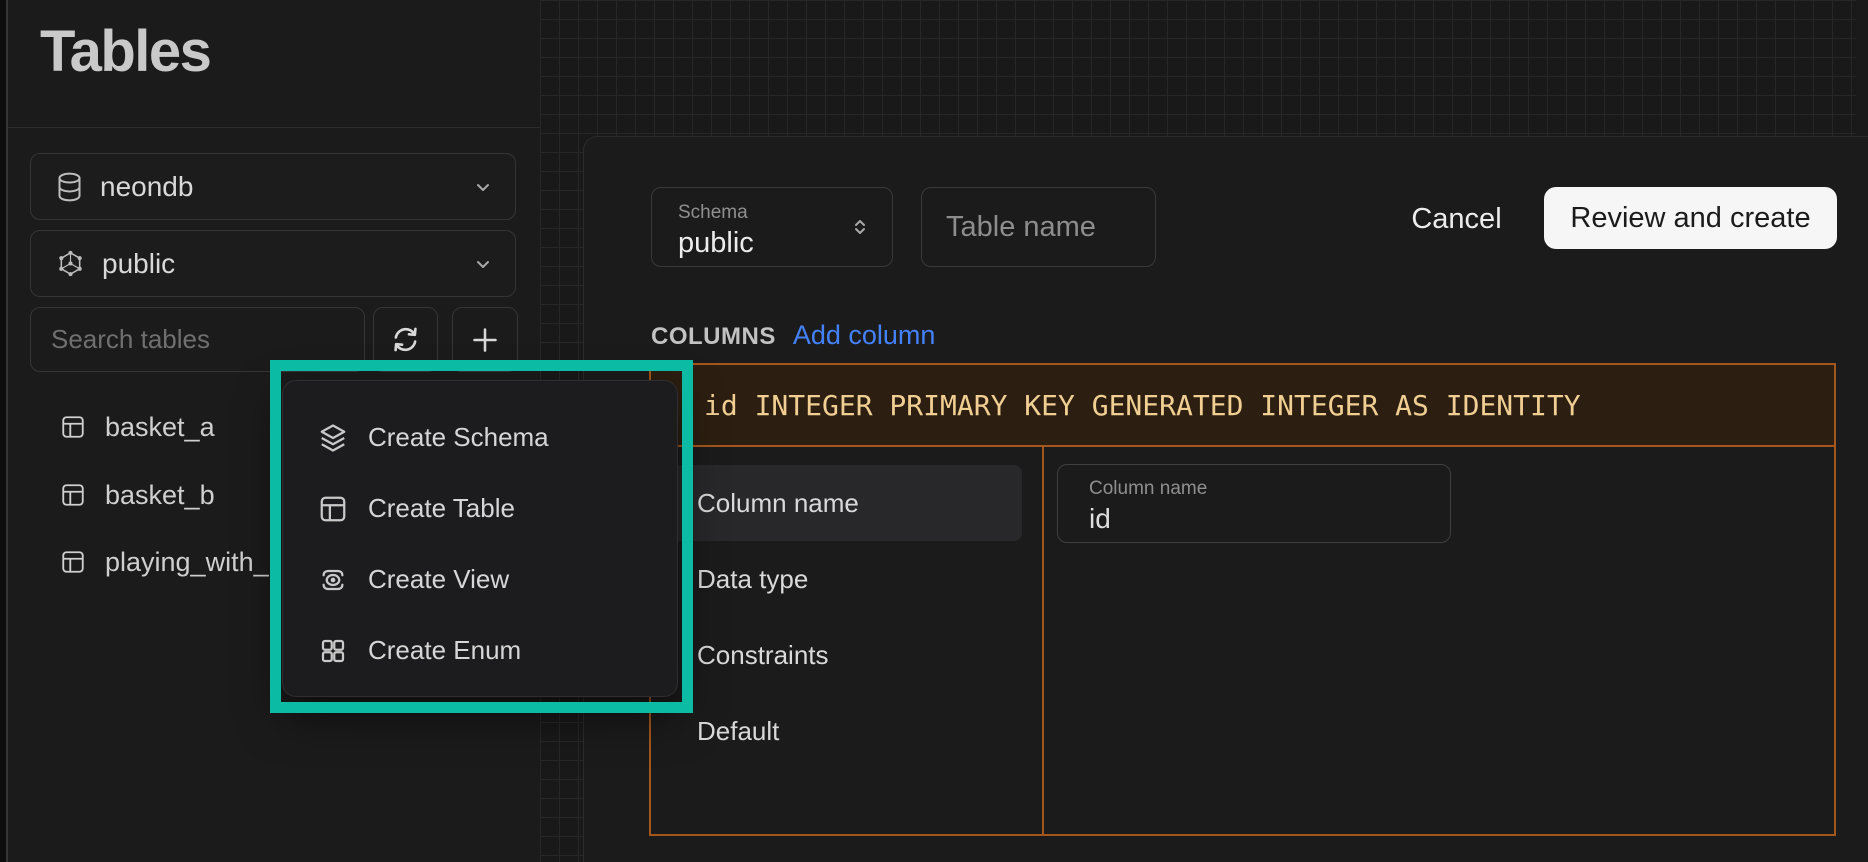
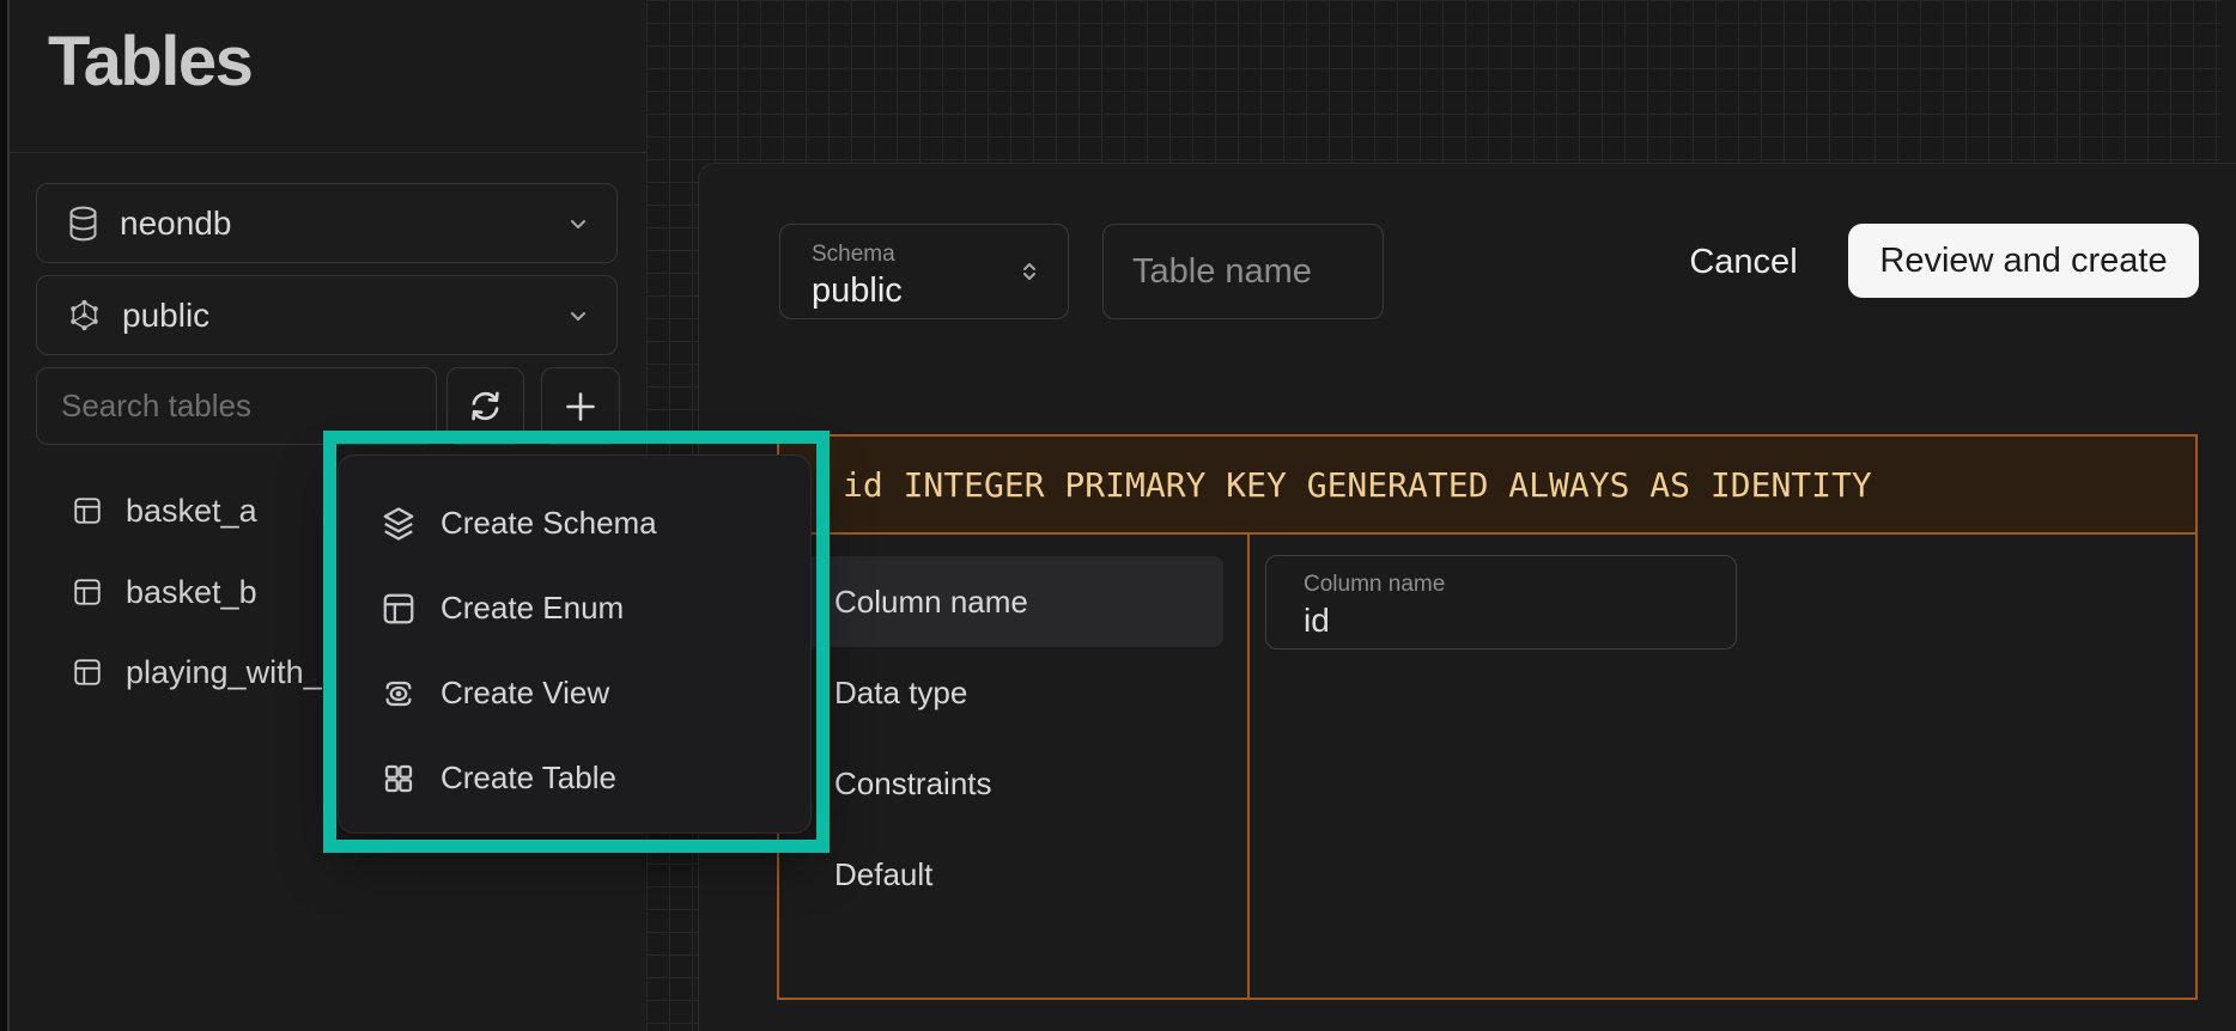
  Schema
  public
  Table name
  Cancel
  Review and create
- COLUMNS
- Add column
- id INTEGER PRIMARY KEY GENERATED INTEGER AS IDENTITY
+ id INTEGER PRIMARY KEY GENERATED ALWAYS AS IDENTITY
  Column name
  Data type
  Constraints
  Default
  Column name
  id
  Tables
  neondb
  public
  Search tables
  basket_a
  basket_b
  playing_with_
  Create Schema
- Create Table
+ Create Enum
  Create View
- Create Enum
+ Create Table
